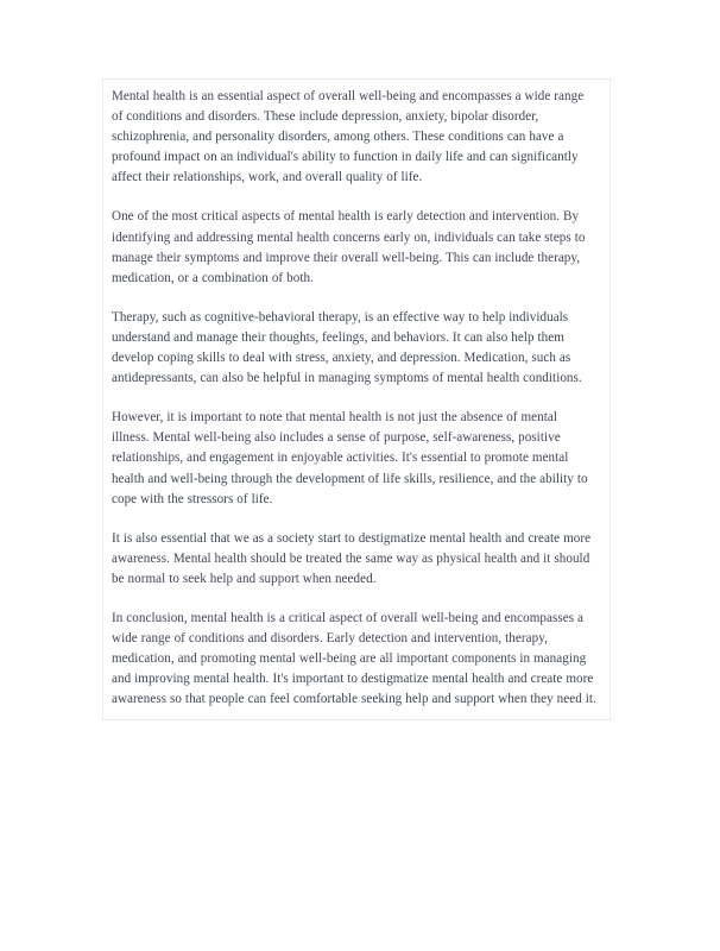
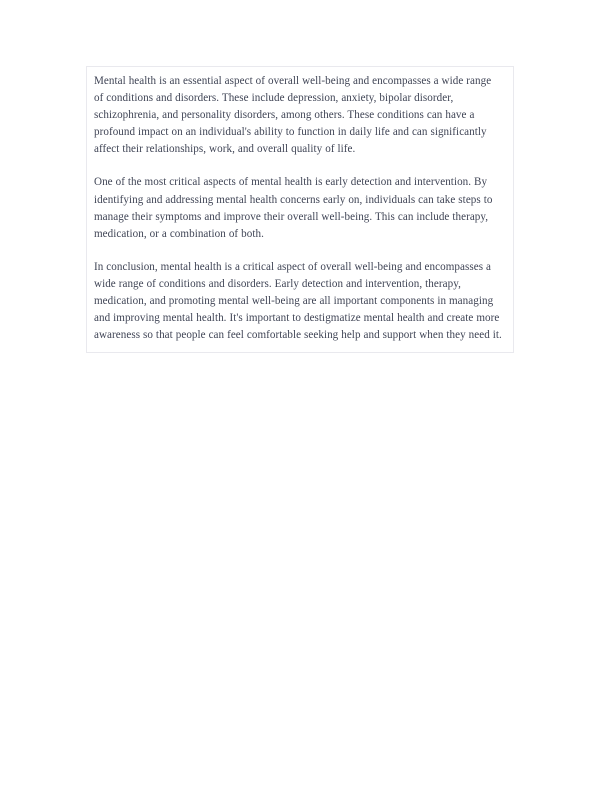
  Mental health is an essential aspect of overall well-being and encompasses a wide range of conditions and disorders. These include depression, anxiety, bipolar disorder, schizophrenia, and personality disorders, among others. These conditions can have a profound impact on an individual's ability to function in daily life and can significantly affect their relationships, work, and overall quality of life.
  One of the most critical aspects of mental health is early detection and intervention. By identifying and addressing mental health concerns early on, individuals can take steps to manage their symptoms and improve their overall well-being. This can include therapy, medication, or a combination of both.
- Therapy, such as cognitive-behavioral therapy, is an effective way to help individuals understand and manage their thoughts, feelings, and behaviors. It can also help them develop coping skills to deal with stress, anxiety, and depression. Medication, such as antidepressants, can also be helpful in managing symptoms of mental health conditions.
- However, it is important to note that mental health is not just the absence of mental illness. Mental well-being also includes a sense of purpose, self-awareness, positive relationships, and engagement in enjoyable activities. It's essential to promote mental health and well-being through the development of life skills, resilience, and the ability to cope with the stressors of life.
- It is also essential that we as a society start to destigmatize mental health and create more awareness. Mental health should be treated the same way as physical health and it should be normal to seek help and support when needed.
  In conclusion, mental health is a critical aspect of overall well-being and encompasses a wide range of conditions and disorders. Early detection and intervention, therapy, medication, and promoting mental well-being are all important components in managing and improving mental health. It's important to destigmatize mental health and create more awareness so that people can feel comfortable seeking help and support when they need it.
